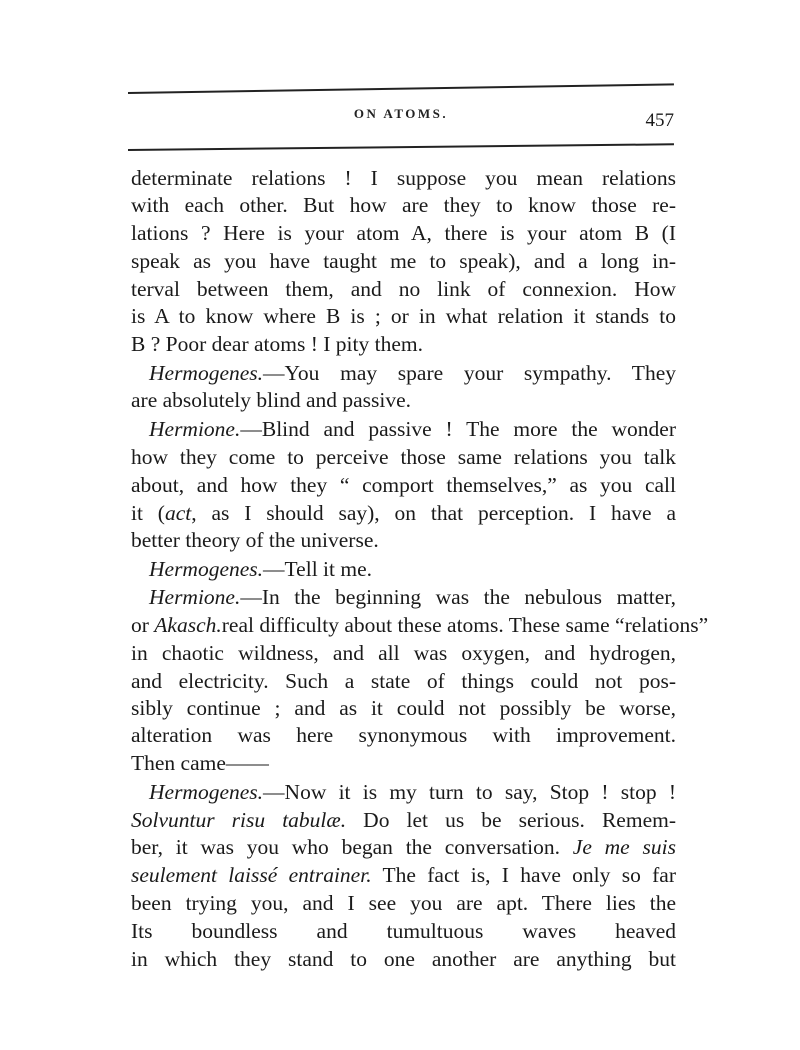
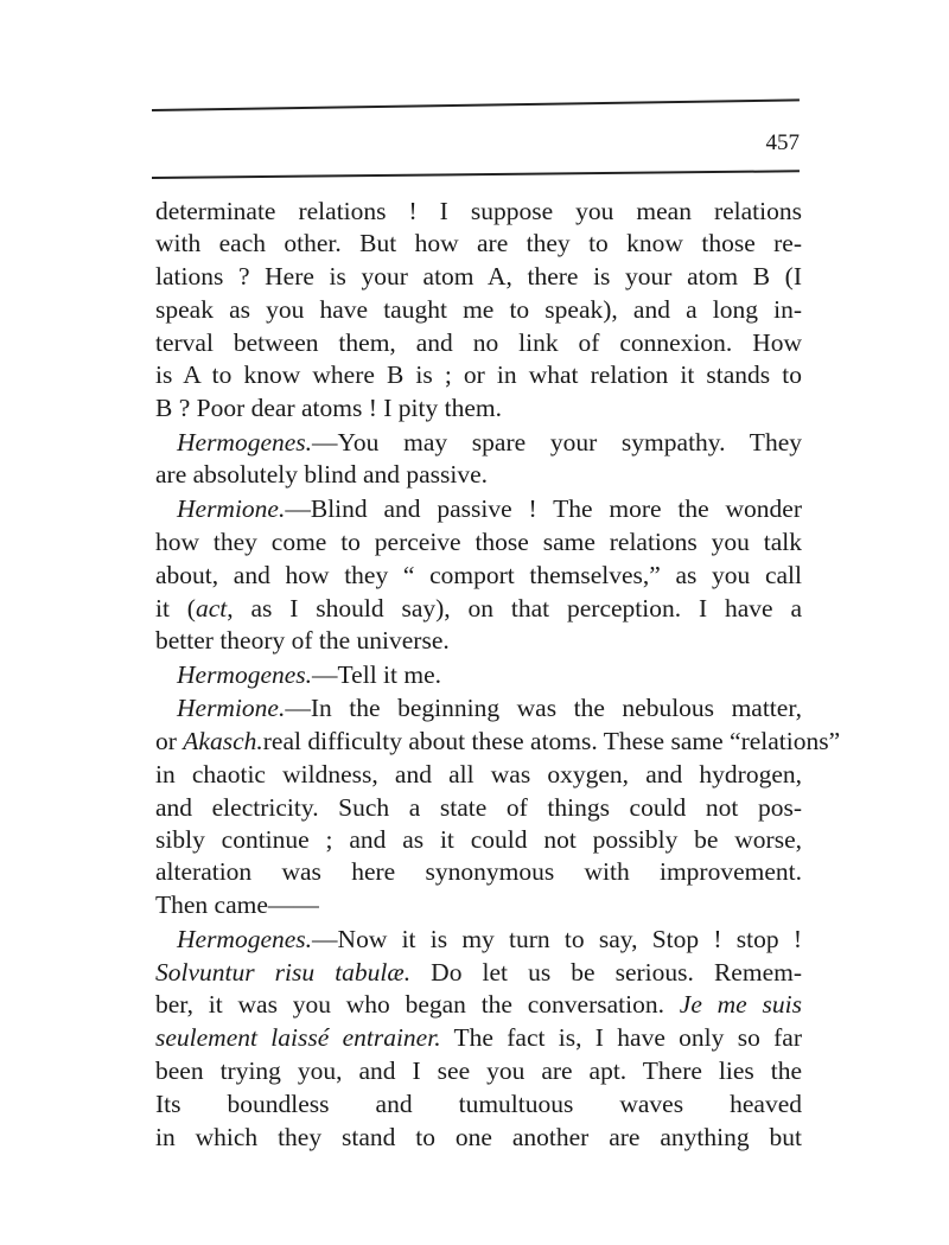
- ON ATOMS.
  457
  determinate relations ! I suppose you mean relations
  with each other. But how are they to know those re-
  lations ? Here is your atom A, there is your atom B (I
  speak as you have taught me to speak), and a long in-
  terval between them, and no link of connexion. How
  is A to know where B is ; or in what relation it stands to
  B ? Poor dear atoms ! I pity them.
  Hermogenes.—You may spare your sympathy. They
  are absolutely blind and passive.
  Hermione.—Blind and passive ! The more the wonder
  how they come to perceive those same relations you talk
  about, and how they “ comport themselves,” as you call
  it (act, as I should say), on that perception. I have a
  better theory of the universe.
  Hermogenes.—Tell it me.
  Hermione.—In the beginning was the nebulous matter,
  or Akasch.real difficulty about these atoms. These same “relations”
  in chaotic wildness, and all was oxygen, and hydrogen,
  and electricity. Such a state of things could not pos-
  sibly continue ; and as it could not possibly be worse,
  alteration was here synonymous with improvement.
  Then came——
  Hermogenes.—Now it is my turn to say, Stop ! stop !
  Solvuntur risu tabulæ. Do let us be serious. Remem-
  ber, it was you who began the conversation. Je me suis
  seulement laissé entrainer. The fact is, I have only so far
  been trying you, and I see you are apt. There lies the
  Its boundless and tumultuous waves heaved
  in which they stand to one another are anything but
